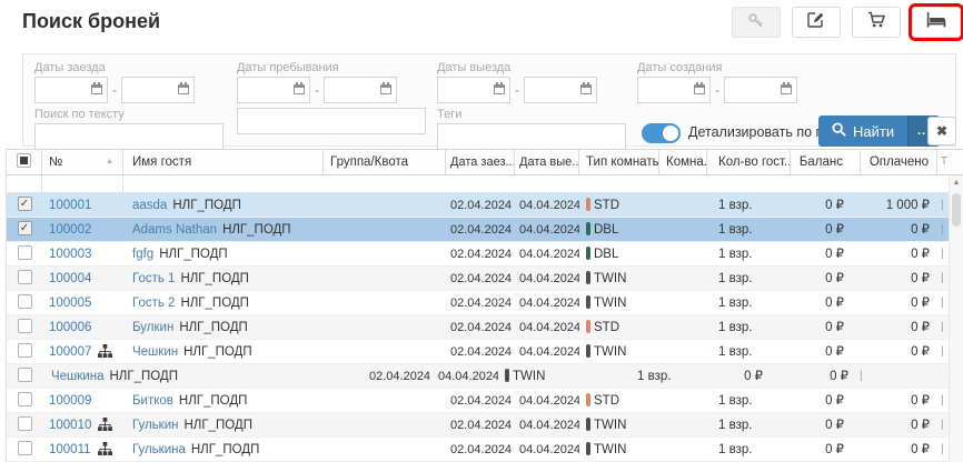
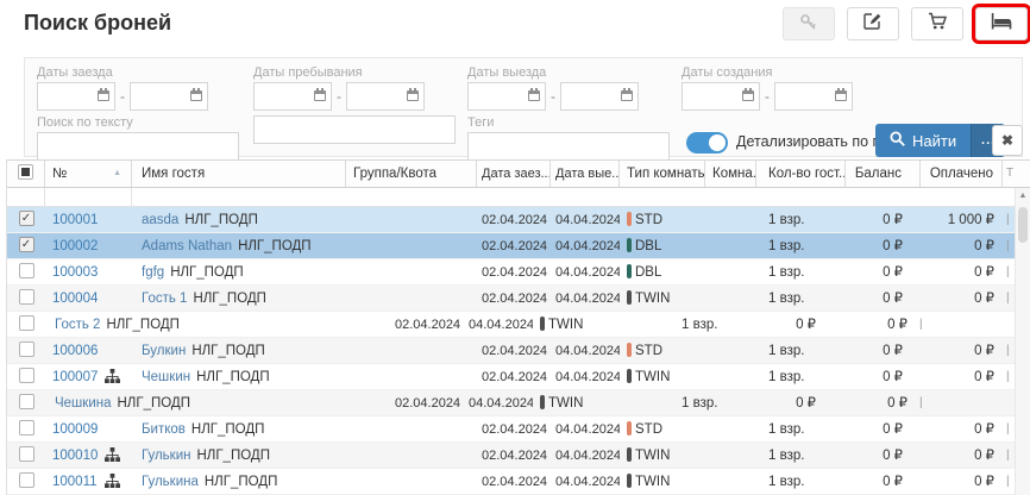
  Поиск броней
  Даты заезда
  -
  Даты пребывания
  -
  Даты выезда
  -
  Даты создания
  -
  Поиск по тексту
  Теги
  Детализировать по
  Найти
  ✖
  №
  Имя гостя
  Группа/Квота
  Дата заез...
  Дата вые..
  Тип комнаты
  Комна.
  Кол-во гост..
  Баланс
  Оплачено
  Т
  ✓
  100001
  aasda НЛГ_ПОДП
  02.04.2024
  04.04.2024
  STD
  1 взр.
  0 ₽
  1 000 ₽
  |
  ✓
  100002
  Adams Nathan НЛГ_ПОДП
  02.04.2024
  04.04.2024
  DBL
  1 взр.
  0 ₽
  0 ₽
  |
  100003
  fgfg НЛГ_ПОДП
  02.04.2024
  04.04.2024
  DBL
  1 взр.
  0 ₽
  0 ₽
  |
  100004
  Гость 1 НЛГ_ПОДП
  02.04.2024
  04.04.2024
  TWIN
  1 взр.
  0 ₽
  0 ₽
  |
- 100005
  Гость 2 НЛГ_ПОДП
  02.04.2024
  04.04.2024
  TWIN
  1 взр.
  0 ₽
  0 ₽
  |
  100006
  Булкин НЛГ_ПОДП
  02.04.2024
  04.04.2024
  STD
  1 взр.
  0 ₽
  0 ₽
  |
  100007
  Чешкин НЛГ_ПОДП
  02.04.2024
  04.04.2024
  TWIN
  1 взр.
  0 ₽
  0 ₽
  |
  Чешкина НЛГ_ПОДП
  02.04.2024
  04.04.2024
  TWIN
  1 взр.
  0 ₽
  0 ₽
  |
  100009
  Битков НЛГ_ПОДП
  02.04.2024
  04.04.2024
  STD
  1 взр.
  0 ₽
  0 ₽
  |
  100010
  Гулькин НЛГ_ПОДП
  02.04.2024
  04.04.2024
  TWIN
  1 взр.
  0 ₽
  0 ₽
  |
  100011
  Гулькина НЛГ_ПОДП
  02.04.2024
  04.04.2024
  TWIN
  1 взр.
  0 ₽
  0 ₽
  |
